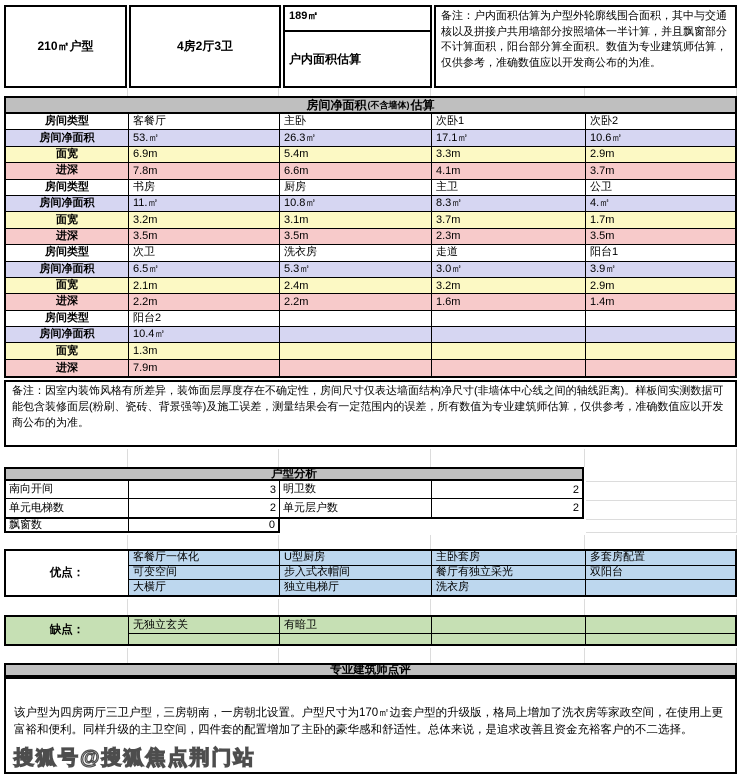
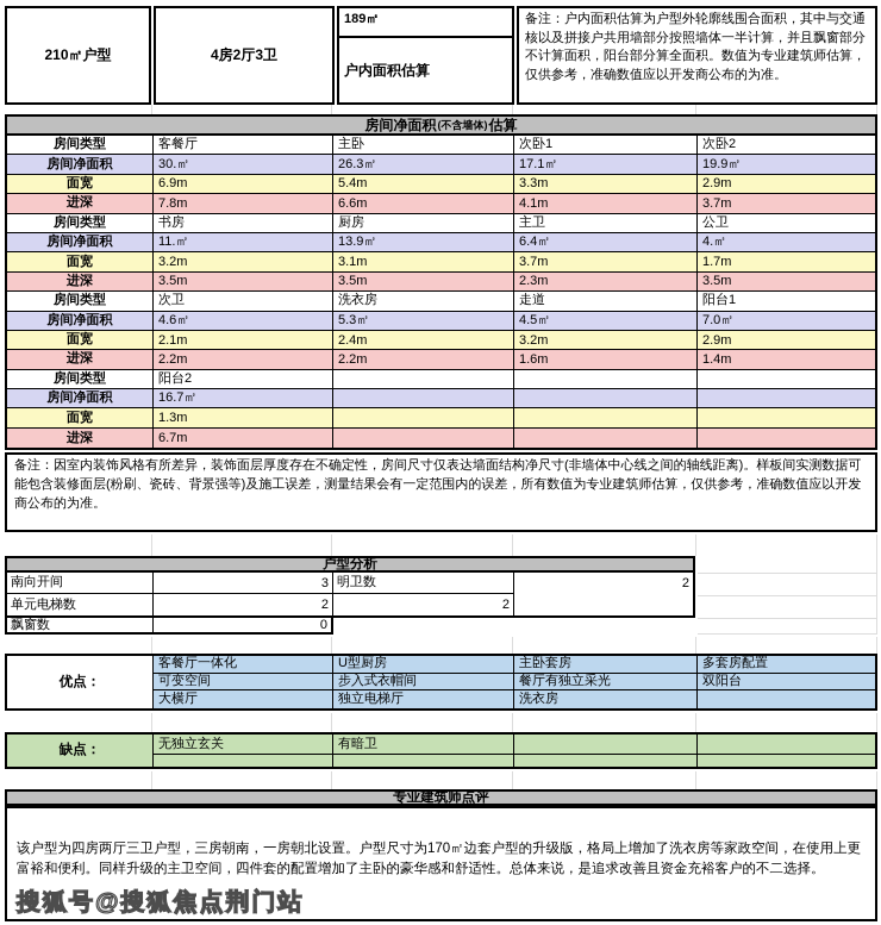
  210㎡户型
  4房2厅3卫
  189㎡
  户内面积估算
  备注：户内面积估算为户型外轮廓线围合面积，其中与交通核以及拼接户共用墙部分按照墙体一半计算，并且飘窗部分不计算面积，阳台部分算全面积。数值为专业建筑师估算，仅供参考，准确数值应以开发商公布的为准。
  房间净面积
  (不含墙体)
  估算
  房间类型
  客餐厅
  主卧
  次卧1
  次卧2
  房间净面积
- 53.㎡
+ 30.㎡
  26.3㎡
  17.1㎡
- 10.6㎡
+ 19.9㎡
  面宽
  6.9m
  5.4m
  3.3m
  2.9m
  进深
  7.8m
  6.6m
  4.1m
  3.7m
  房间类型
  书房
  厨房
  主卫
  公卫
  房间净面积
  11.㎡
- 10.8㎡
+ 13.9㎡
- 8.3㎡
+ 6.4㎡
  4.㎡
  面宽
  3.2m
  3.1m
  3.7m
  1.7m
  进深
  3.5m
  3.5m
  2.3m
  3.5m
  房间类型
  次卫
  洗衣房
  走道
  阳台1
  房间净面积
- 6.5㎡
+ 4.6㎡
  5.3㎡
- 3.0㎡
+ 4.5㎡
- 3.9㎡
+ 7.0㎡
  面宽
  2.1m
  2.4m
  3.2m
  2.9m
  进深
  2.2m
  2.2m
  1.6m
  1.4m
  房间类型
  阳台2
  房间净面积
- 10.4㎡
+ 16.7㎡
  面宽
  1.3m
  进深
- 7.9m
+ 6.7m
  备注：因室内装饰风格有所差异，装饰面层厚度存在不确定性，房间尺寸仅表达墙面结构净尺寸(非墙体中心线之间的轴线距离)。样板间实测数据可能包含装修面层(粉刷、瓷砖、背景强等)及施工误差，测量结果会有一定范围内的误差，所有数值为专业建筑师估算，仅供参考，准确数值应以开发商公布的为准。
  户型分析
  南向开间
  3
  明卫数
  2
  单元电梯数
  2
- 单元层户数
  2
  飘窗数
  0
  优点：
  客餐厅一体化
  U型厨房
  主卧套房
  多套房配置
  可变空间
  步入式衣帽间
  餐厅有独立采光
  双阳台
  大横厅
  独立电梯厅
  洗衣房
  缺点：
  无独立玄关
  有暗卫
  专业建筑师点评
  该户型为四房两厅三卫户型，三房朝南，一房朝北设置。户型尺寸为170㎡边套户型的升级版，格局上增加了洗衣房等家政空间，在使用上更富裕和便利。同样升级的主卫空间，四件套的配置增加了主卧的豪华感和舒适性。总体来说，是追求改善且资金充裕客户的不二选择。
  搜狐号@搜狐焦点荆门站
